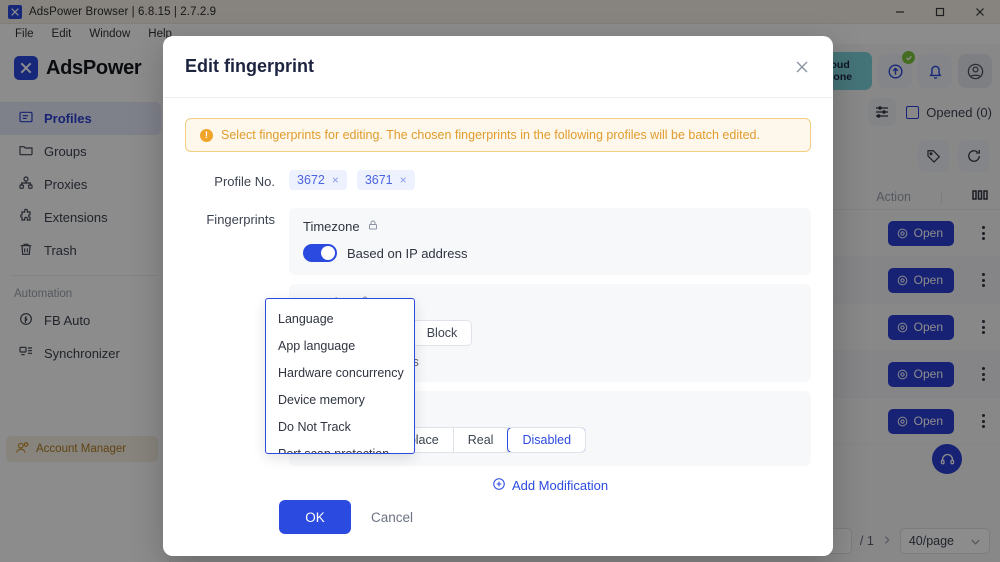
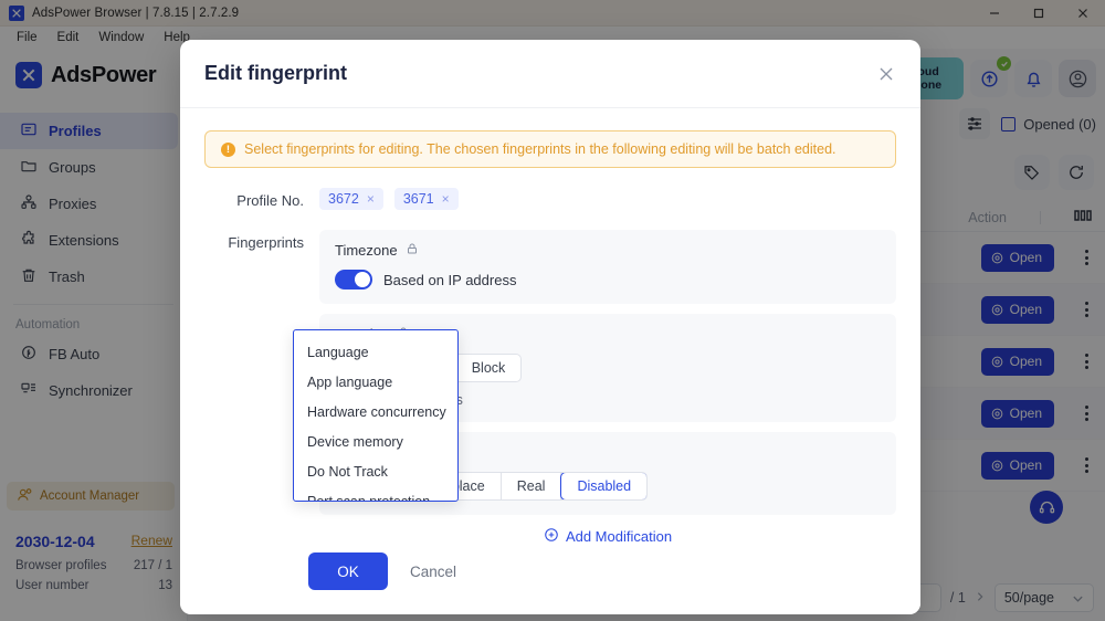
- AdsPower Browser | 6.8.15 | 2.7.2.9
+ AdsPower Browser | 7.8.15 | 2.7.2.9
  File
  Edit
  Window
  Help
  AdsPower
  Profiles
  Groups
  Proxies
  Extensions
  Trash
  Automation
  FB Auto
  Synchronizer
  Account Manager
+ 2030-12-04
+ Renew
+ Browser profiles
+ 217 / 1
+ User number
+ 13
  Opened (0)
  Action
  Open
  Open
  Open
  Open
  Open
  / 1
- 40/page
+ 50/page
  Edit fingerprint
  !
- Select fingerprints for editing. The chosen fingerprints in the following profiles will be batch edited.
+ Select fingerprints for editing. The chosen fingerprints in the following editing will be batch edited.
  Profile No.
  3672
  ×
  3671
  ×
  Fingerprints
  Timezone
  Based on IP address
  Block
  Real
  Disabled
  Add Modification
  OK
  Cancel
  Language
  App language
  Hardware concurrency
  Device memory
  Do Not Track
